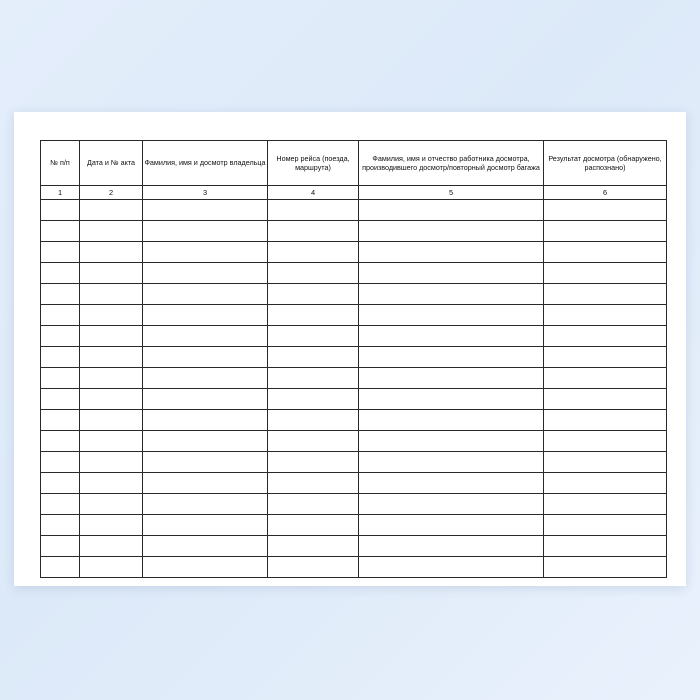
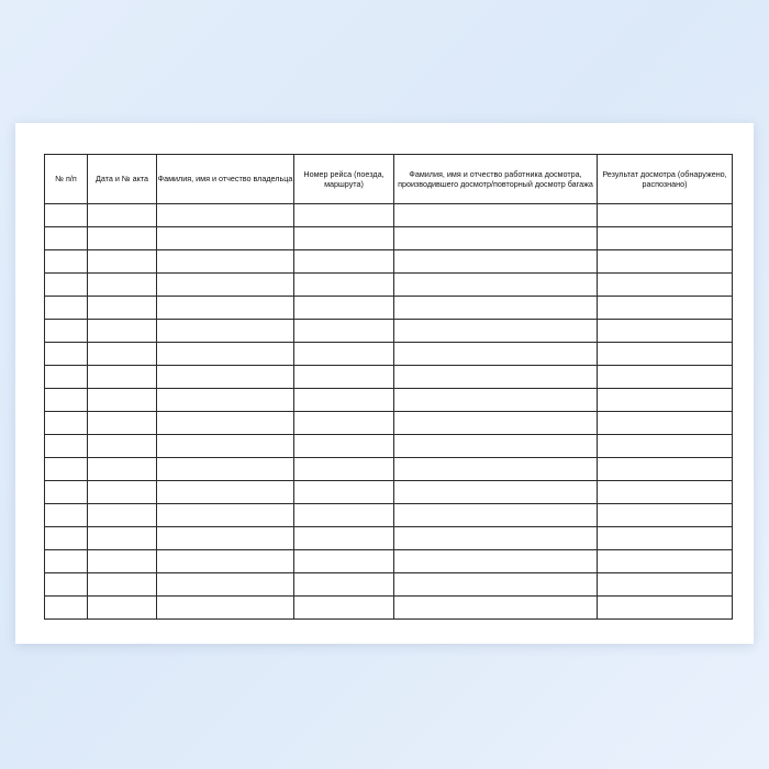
- № п/п	Дата и № акта	Фамилия, имя и досмотр владельца	Номер рейса (поезда, маршрута)	Фамилия, имя и отчество работника досмотра, производившего досмотр/повторный досмотр багажа	Результат досмотра (обнаружено, распознано)
+ № п/п	Дата и № акта	Фамилия, имя и отчество владельца	Номер рейса (поезда, маршрута)	Фамилия, имя и отчество работника досмотра, производившего досмотр/повторный досмотр багажа	Результат досмотра (обнаружено, распознано)
- 1	2	3	4	5	6
